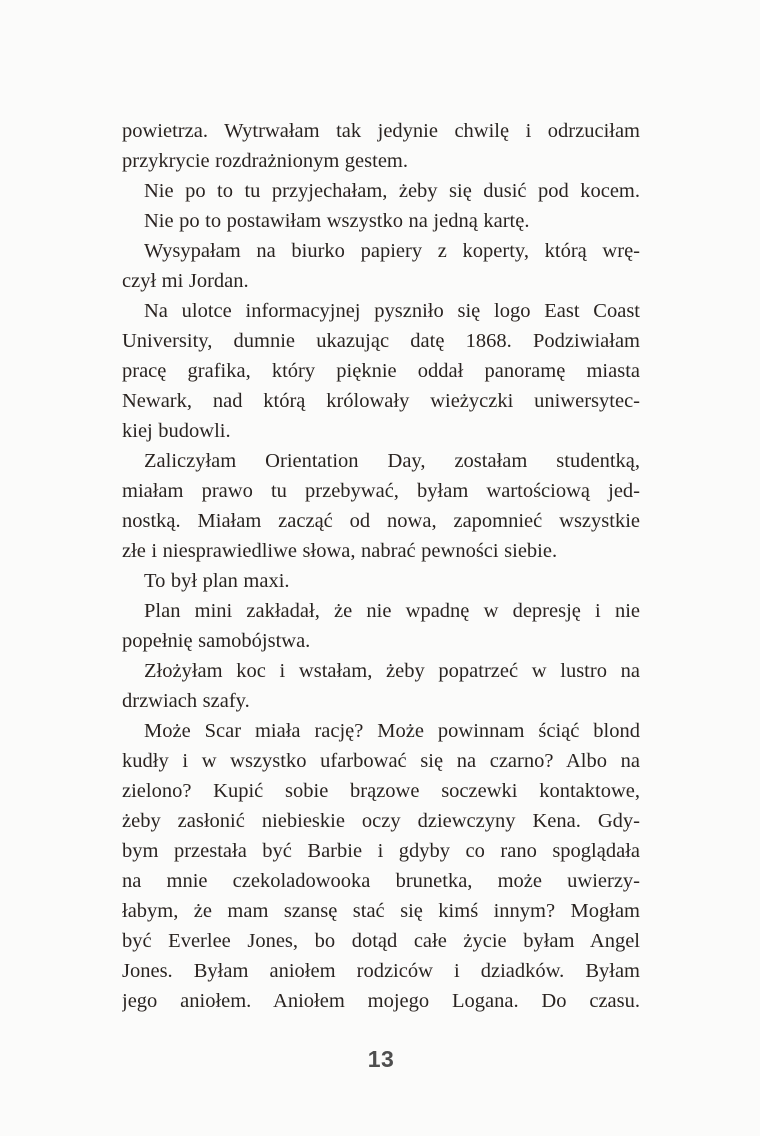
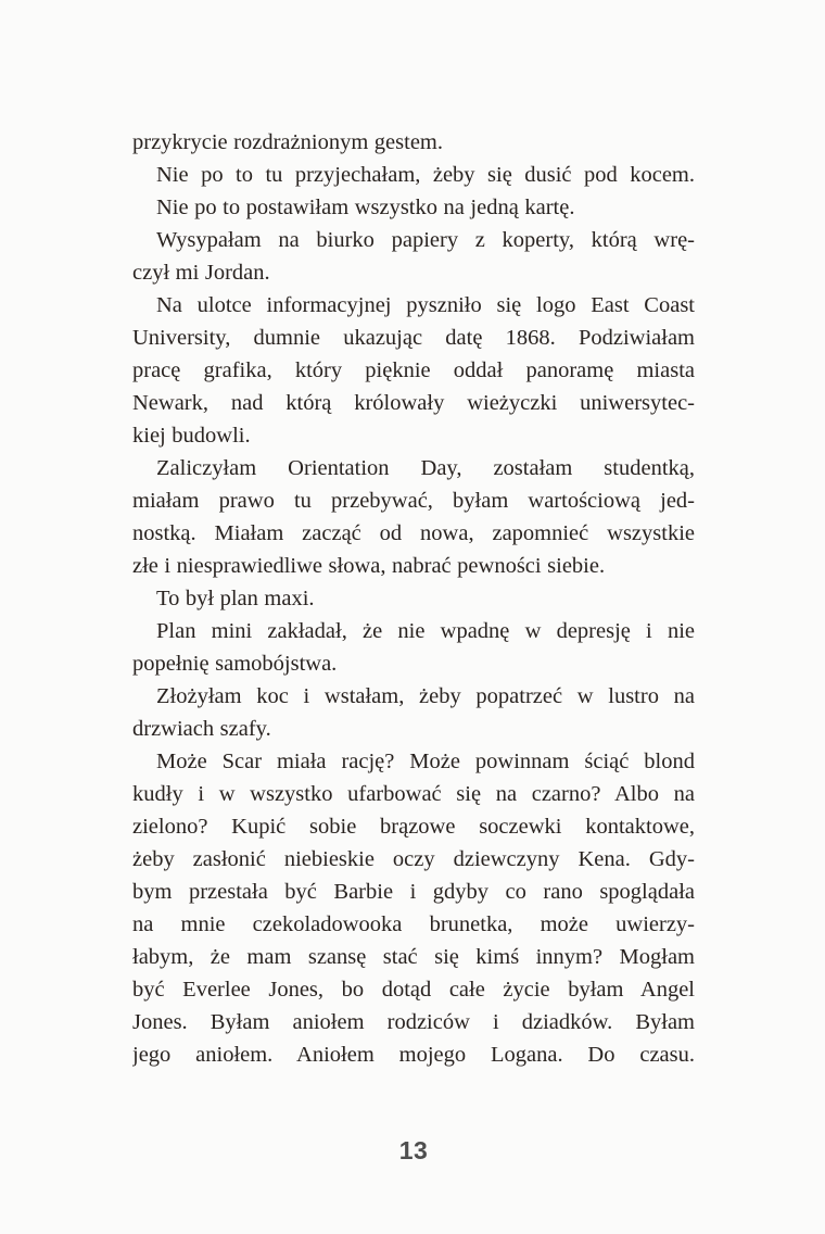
- powietrza. Wytrwałam tak jedynie chwilę i odrzuciłam
  przykrycie rozdrażnionym gestem.
  Nie po to tu przyjechałam, żeby się dusić pod kocem.
  Nie po to postawiłam wszystko na jedną kartę.
  Wysypałam na biurko papiery z koperty, którą wrę-
  czył mi Jordan.
  Na ulotce informacyjnej pyszniło się logo East Coast
  University, dumnie ukazując datę 1868. Podziwiałam
  pracę grafika, który pięknie oddał panoramę miasta
  Newark, nad którą królowały wieżyczki uniwersytec-
  kiej budowli.
  Zaliczyłam Orientation Day, zostałam studentką,
  miałam prawo tu przebywać, byłam wartościową jed-
  nostką. Miałam zacząć od nowa, zapomnieć wszystkie
  złe i niesprawiedliwe słowa, nabrać pewności siebie.
  To był plan maxi.
  Plan mini zakładał, że nie wpadnę w depresję i nie
  popełnię samobójstwa.
  Złożyłam koc i wstałam, żeby popatrzeć w lustro na
  drzwiach szafy.
  Może Scar miała rację? Może powinnam ściąć blond
  kudły i w wszystko ufarbować się na czarno? Albo na
  zielono? Kupić sobie brązowe soczewki kontaktowe,
  żeby zasłonić niebieskie oczy dziewczyny Kena. Gdy-
  bym przestała być Barbie i gdyby co rano spoglądała
  na mnie czekoladowooka brunetka, może uwierzy-
  łabym, że mam szansę stać się kimś innym? Mogłam
  być Everlee Jones, bo dotąd całe życie byłam Angel
  Jones. Byłam aniołem rodziców i dziadków. Byłam
  jego aniołem. Aniołem mojego Logana. Do czasu.
  13
